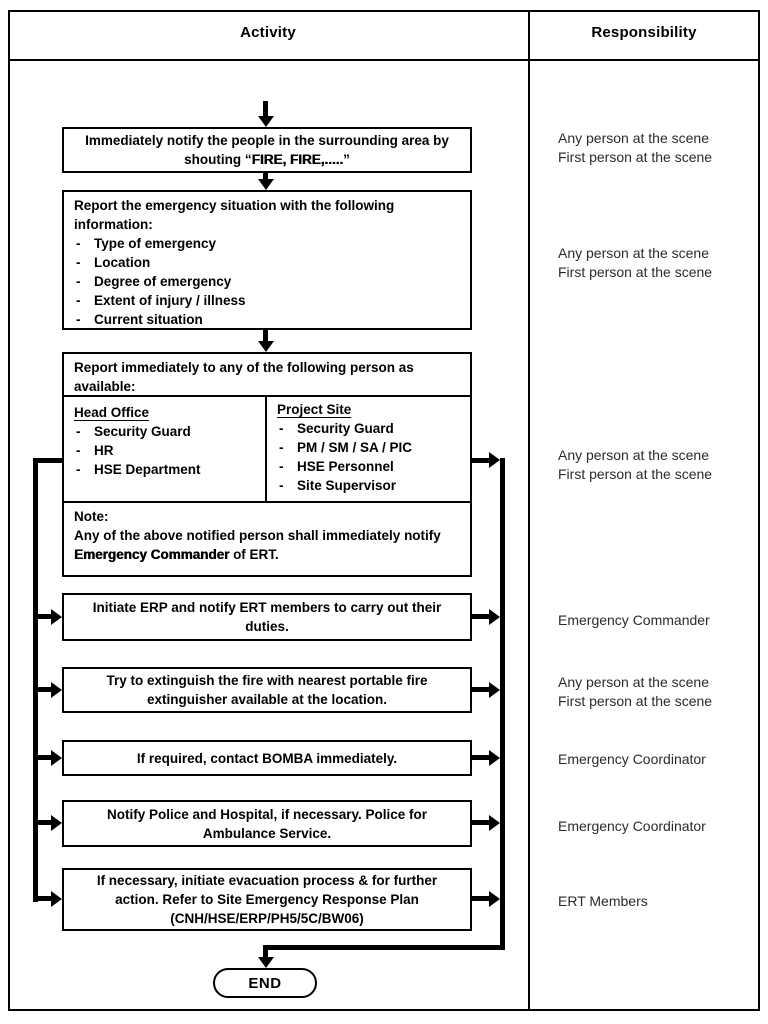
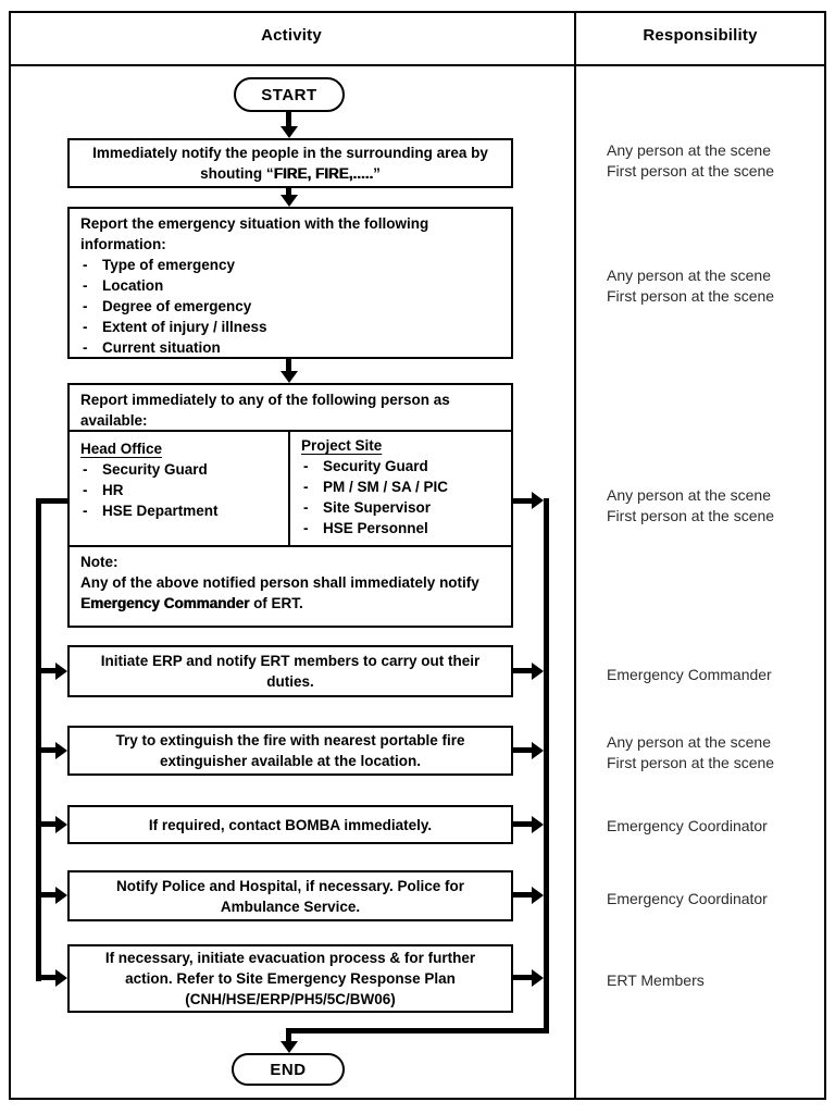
  Activity
  Responsibility
+ START
  Immediately notify the people in the surrounding area by shouting “FIRE, FIRE,.....”
  Report the emergency situation with the following information:
  -
  Type of emergency
  -
  Location
  -
  Degree of emergency
  -
  Extent of injury / illness
  -
  Current situation
  Report immediately to any of the following person as available:
  Head Office
  -
  Security Guard
  -
  HR
  -
  HSE Department
  Project Site
  -
  Security Guard
  -
  PM / SM / SA / PIC
  -
- HSE Personnel
+ Site Supervisor
  -
- Site Supervisor
+ HSE Personnel
  Note:
  Any of the above notified person shall immediately notify Emergency Commander of ERT.
  Initiate ERP and notify ERT members to carry out their duties.
  Try to extinguish the fire with nearest portable fire extinguisher available at the location.
  If required, contact BOMBA immediately.
  Notify Police and Hospital, if necessary. Police for Ambulance Service.
  If necessary, initiate evacuation process & for further action. Refer to Site Emergency Response Plan (CNH/HSE/ERP/PH5/5C/BW06)
  END
  Any person at the scene
  First person at the scene
  Any person at the scene
  First person at the scene
  Any person at the scene
  First person at the scene
  Emergency Commander
  Any person at the scene
  First person at the scene
  Emergency Coordinator
  Emergency Coordinator
  ERT Members
